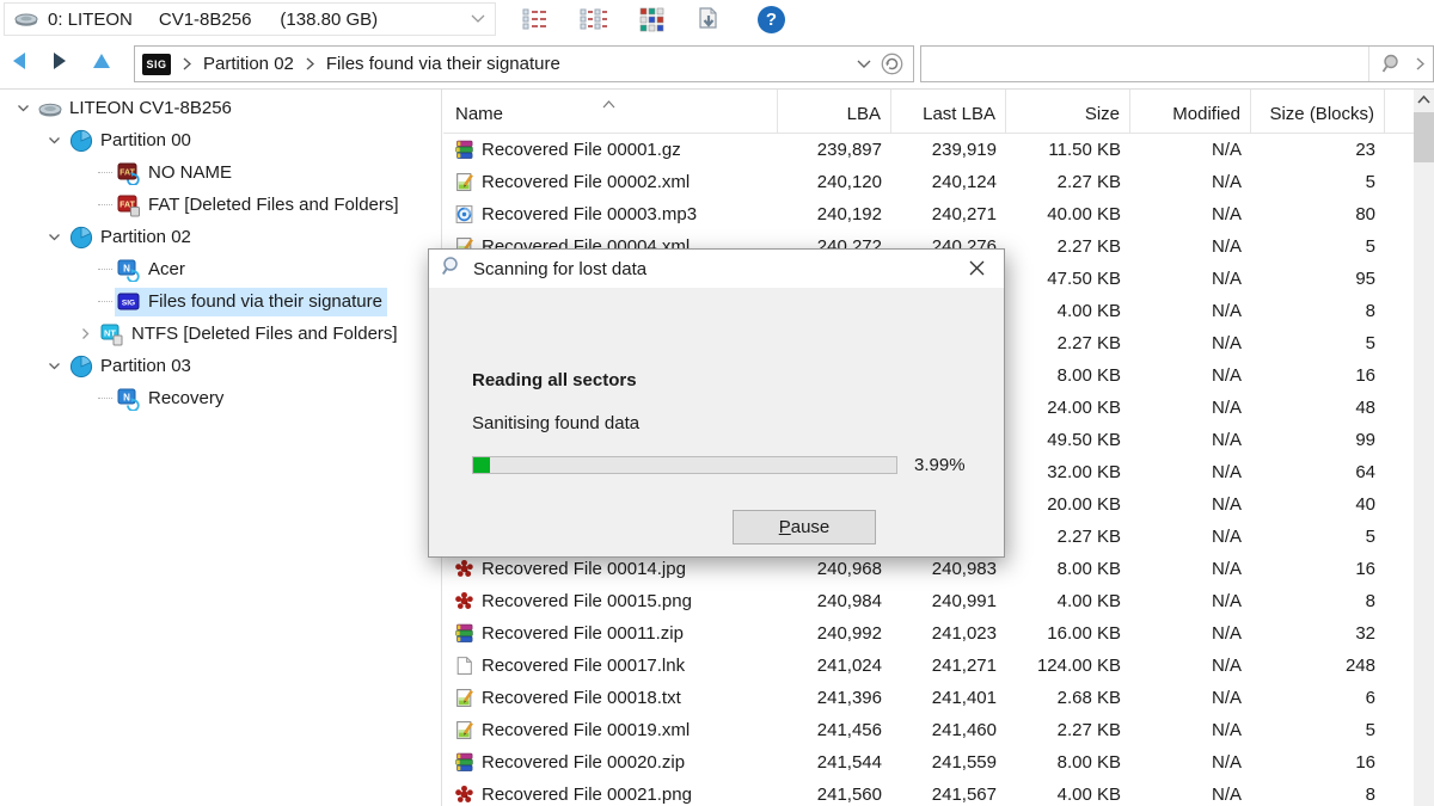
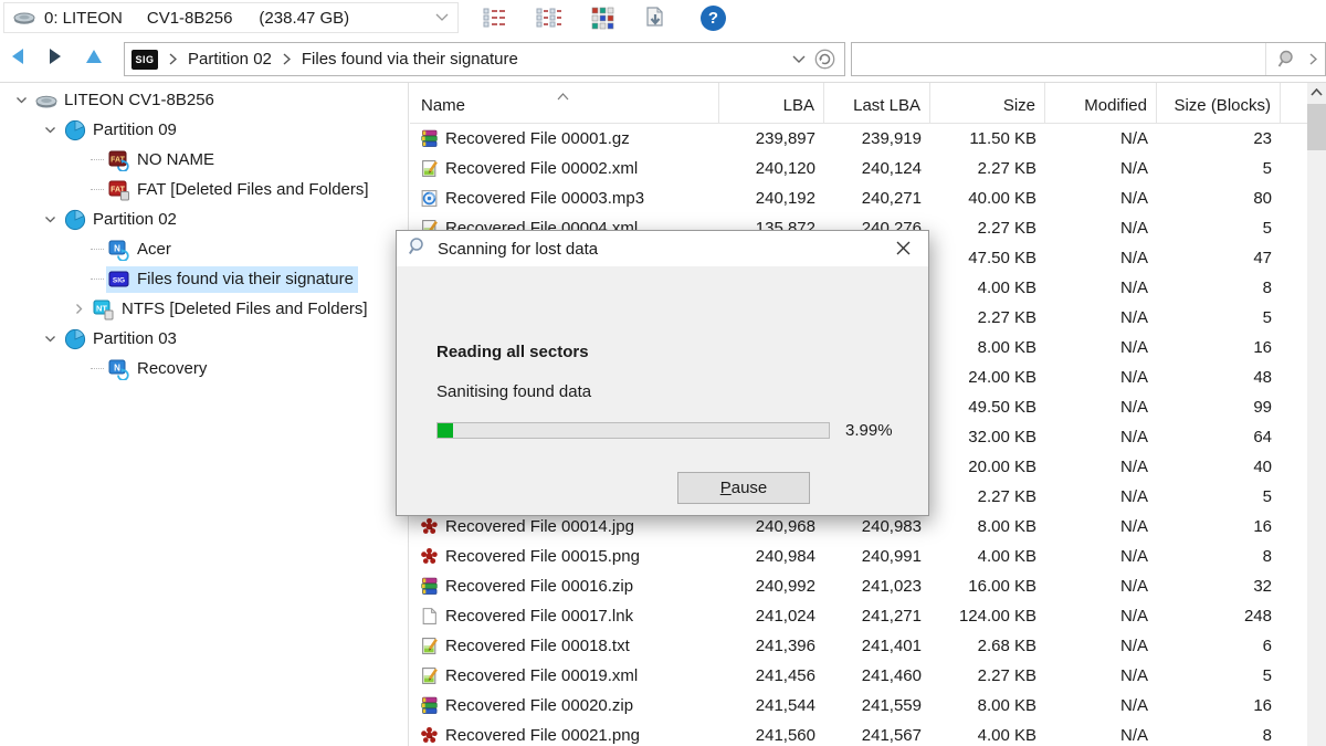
  0: LITEON
  CV1-8B256
- (138.80 GB)
+ (238.47 GB)
  ?
  SIG
  Partition 02
  Files found via their signature
  LITEON CV1-8B256
- Partition 00
+ Partition 09
  NO NAME
  FAT [Deleted Files and Folders]
  Partition 02
  N
  Acer
  Files found via their signature
  NT
  NTFS [Deleted Files and Folders]
  Partition 03
  N
  Recovery
  Name
  LBA
  Last LBA
  Size
  Modified
  Size (Blocks)
  Recovered File 00001.gz
  239,897
  239,919
  11.50 KB
  N/A
  23
  Recovered File 00002.xml
  240,120
  240,124
  2.27 KB
  N/A
  5
  Recovered File 00003.mp3
  240,192
  240,271
  40.00 KB
  N/A
  80
  Recovered File 00004.xml
- 240,272
+ 135,872
  240,276
  2.27 KB
  N/A
  5
  47.50 KB
  N/A
- 95
+ 47
  4.00 KB
  N/A
  8
  2.27 KB
  N/A
  5
  8.00 KB
  N/A
  16
  24.00 KB
  N/A
  48
  49.50 KB
  N/A
  99
  32.00 KB
  N/A
  64
  20.00 KB
  N/A
  40
  2.27 KB
  N/A
  5
  Recovered File 00014.jpg
  240,968
  240,983
  8.00 KB
  N/A
  16
  Recovered File 00015.png
  240,984
  240,991
  4.00 KB
  N/A
  8
- Recovered File 00011.zip
+ Recovered File 00016.zip
  240,992
  241,023
  16.00 KB
  N/A
  32
  Recovered File 00017.lnk
  241,024
  241,271
  124.00 KB
  N/A
  248
  Recovered File 00018.txt
  241,396
  241,401
  2.68 KB
  N/A
  6
  Recovered File 00019.xml
  241,456
  241,460
  2.27 KB
  N/A
  5
  Recovered File 00020.zip
  241,544
  241,559
  8.00 KB
  N/A
  16
  Recovered File 00021.png
  241,560
  241,567
  4.00 KB
  N/A
  8
  Scanning for lost data
  Reading all sectors
  Sanitising found data
  3.99%
  Pause
